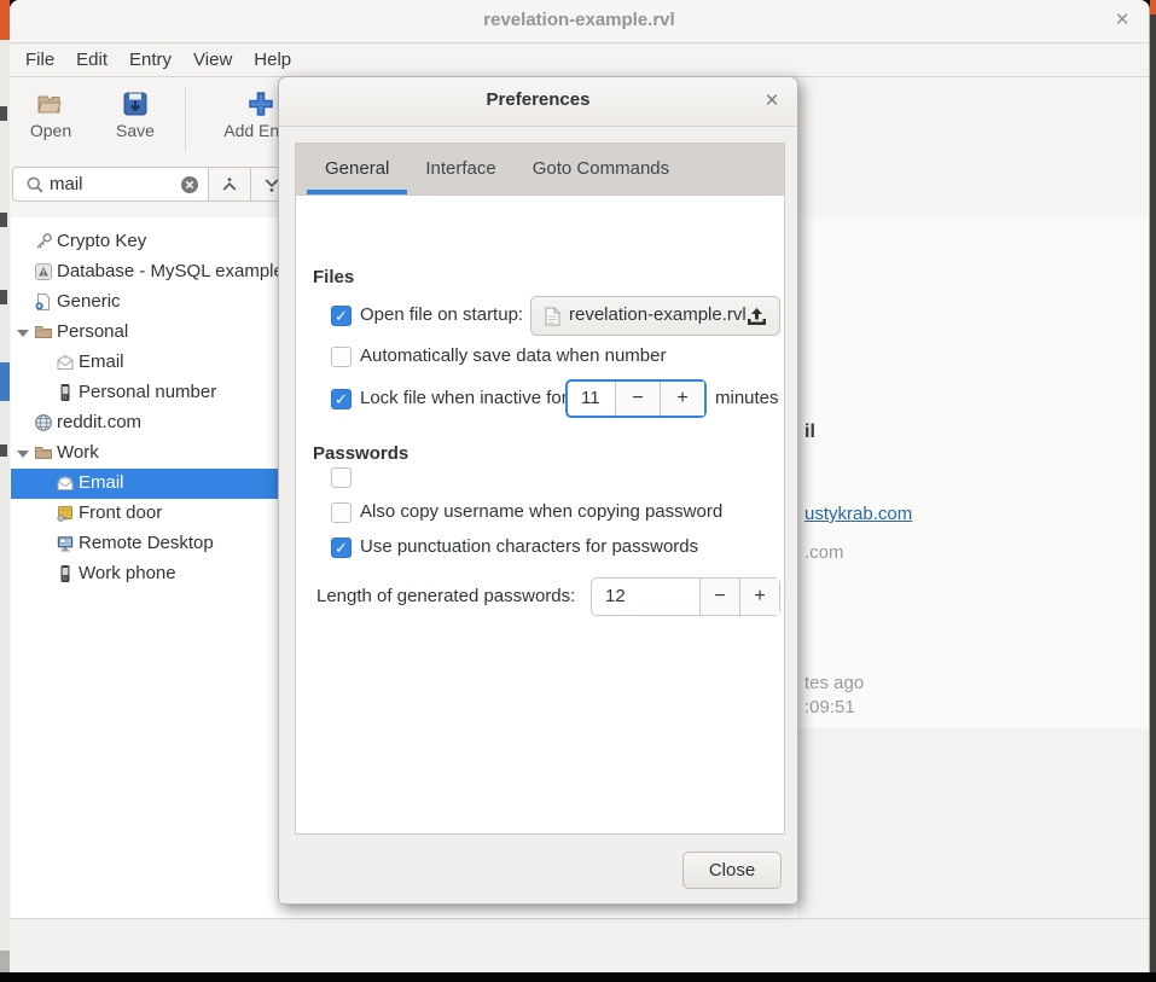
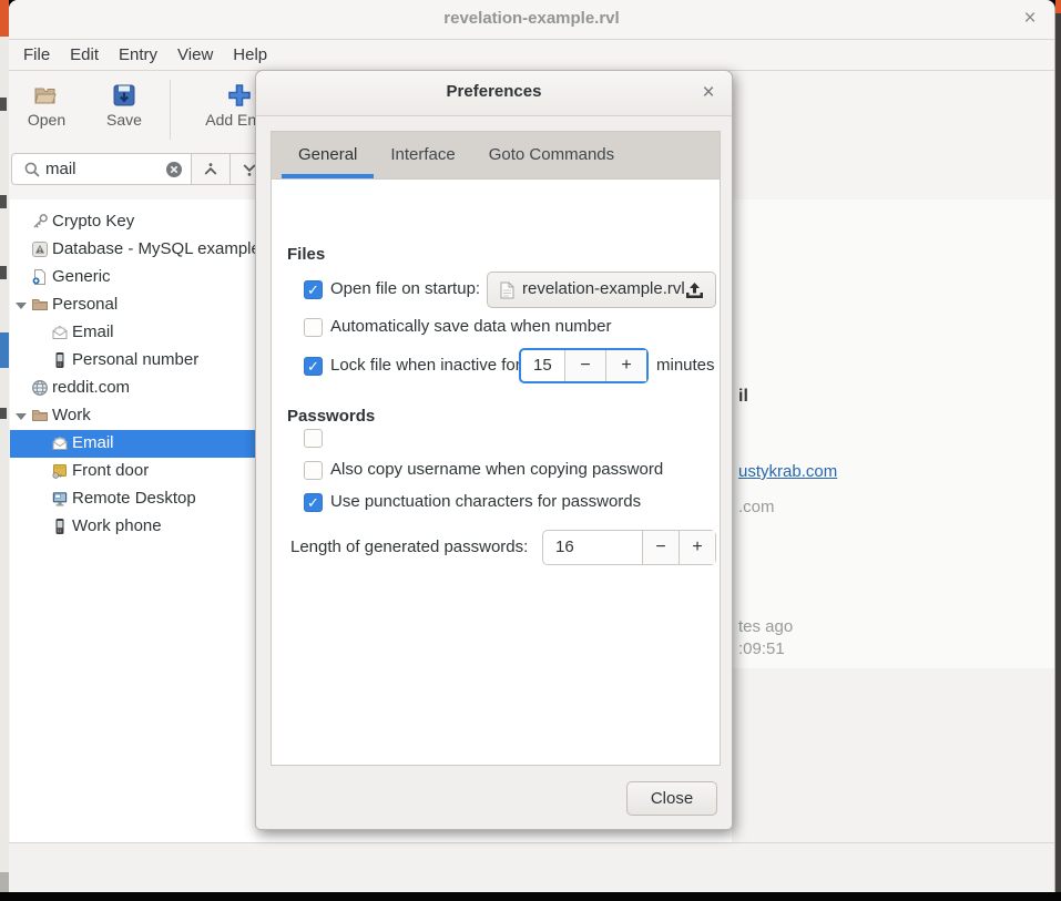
  revelation-example.rvl
  ×
  File Edit Entry View Help
  Open
  Save
  mail
  Crypto Key
  Database - MySQL exampl
  Generic
  Personal
  Email
  Personal number
  reddit.com
  Work
  Email
  Front door
  Remote Desktop
  Work phone
  il
  ustykrab.com
  .com
  tes ago
  :09:51
  Preferences
  ×
  General Interface Goto Commands
  Files
  Open file on startup:
  revelation-example.rvl
  Automatically save data when number
  Lock file when inactive fo
- 11
+ 15
  −
  +
  minutes
  Passwords
  Also copy username when copying password
  Use punctuation characters for passwords
  Length of generated passwords:
- 12
+ 16
  −
  +
  Close
